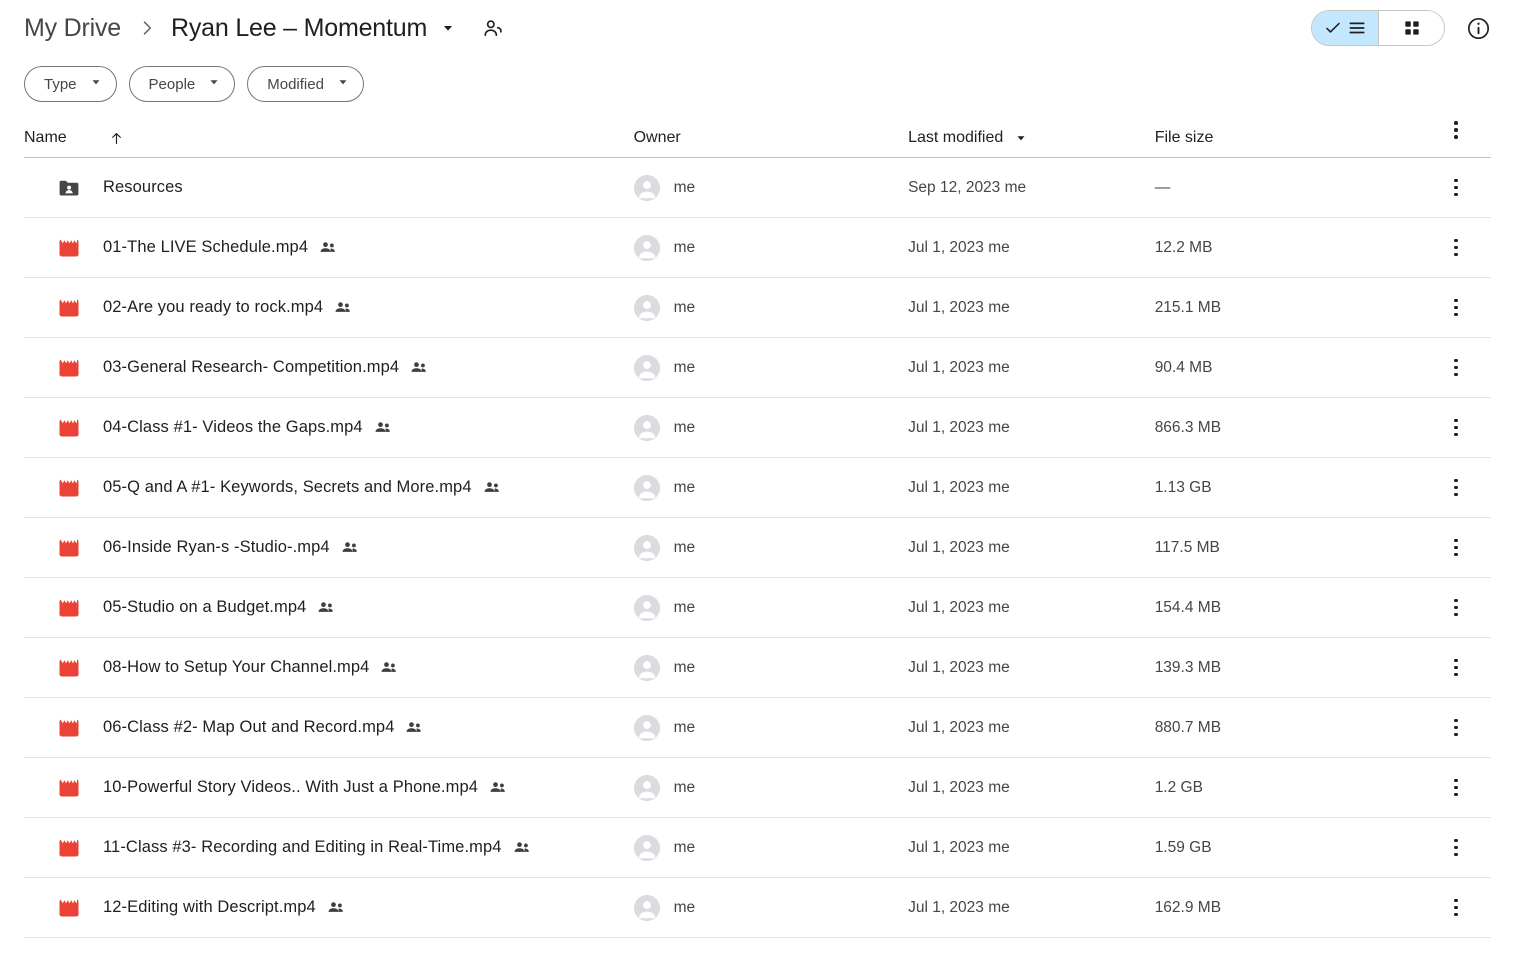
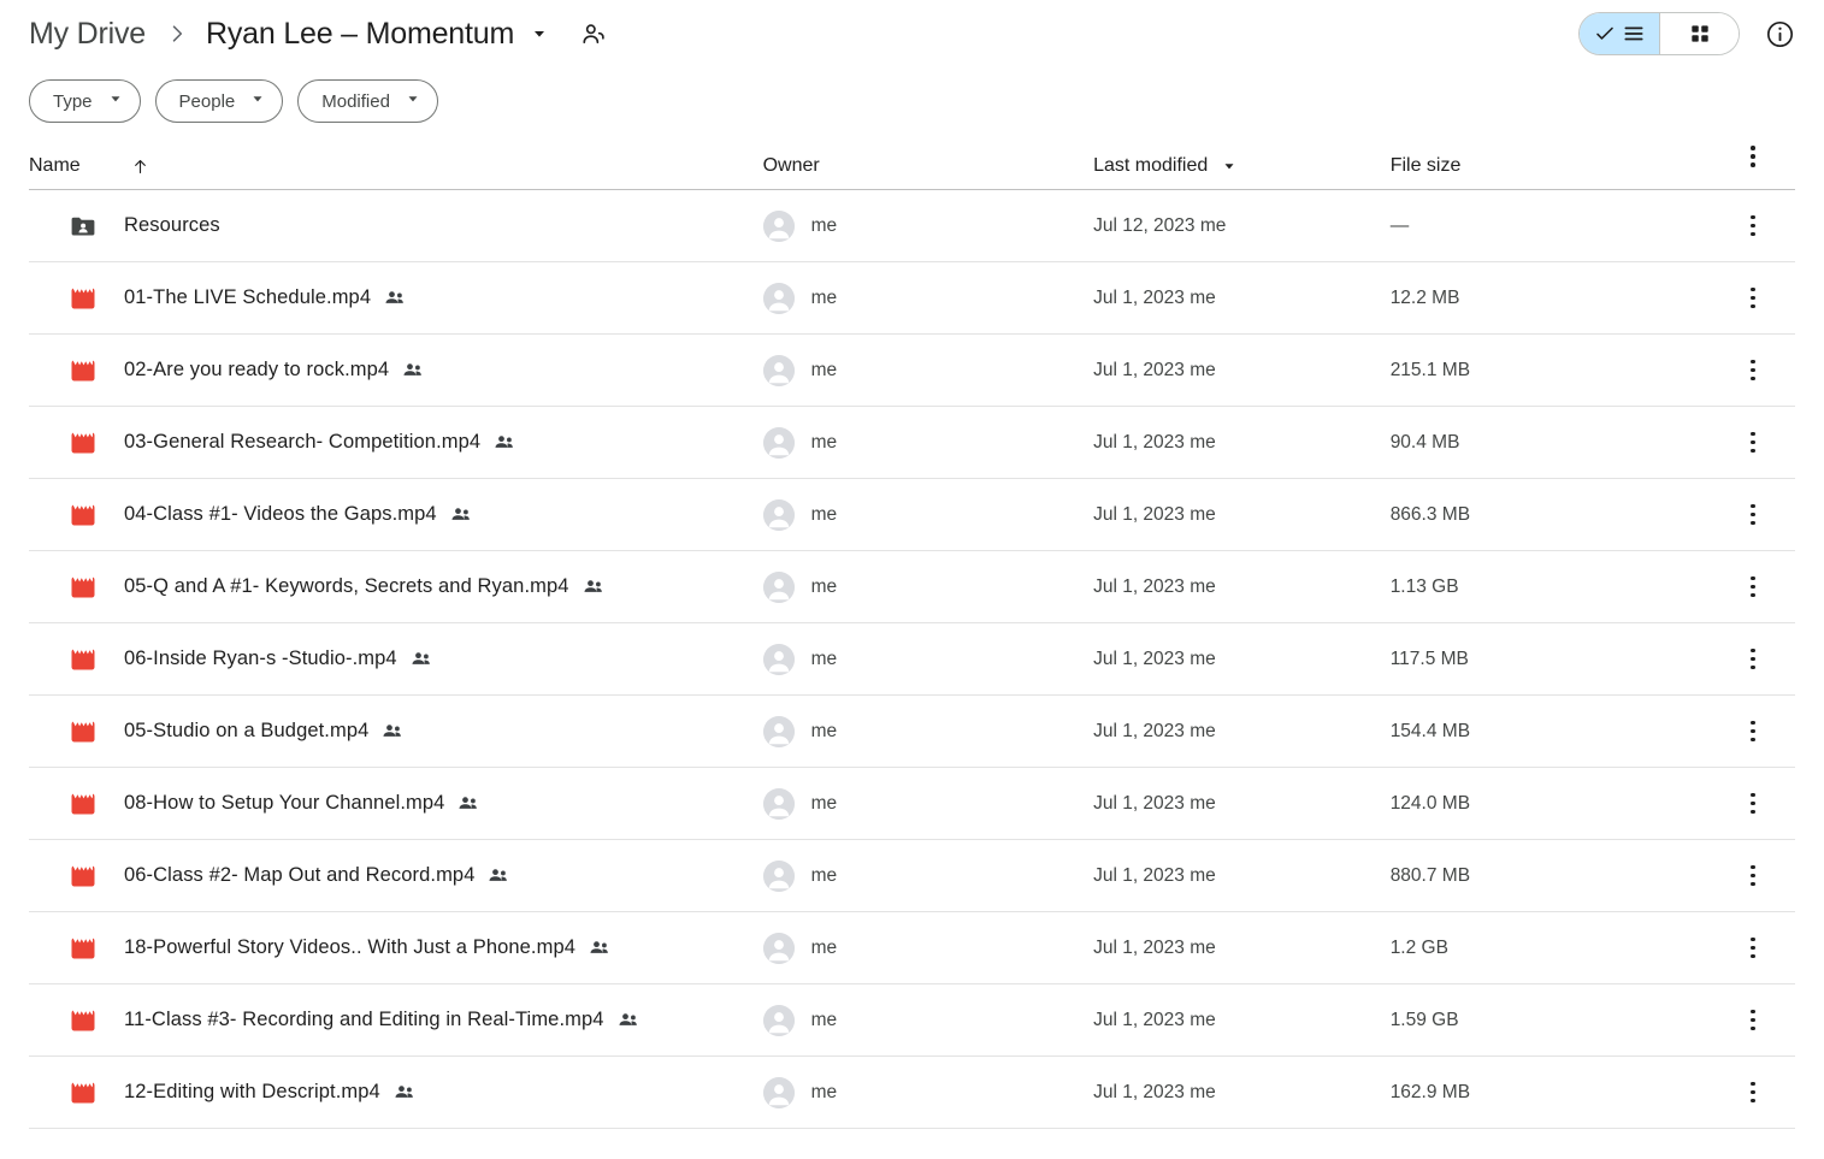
  My Drive
  Ryan Lee – Momentum
  Type
  People
  Modified
  Name
  Owner
  Last modified
  File size
  Resources
  me
- Sep 12, 2023 me
+ Jul 12, 2023 me
  —
  01-The LIVE Schedule.mp4
  me
  Jul 1, 2023 me
  12.2 MB
  02-Are you ready to rock.mp4
  me
  Jul 1, 2023 me
  215.1 MB
  03-General Research- Competition.mp4
  me
  Jul 1, 2023 me
  90.4 MB
  04-Class #1- Videos the Gaps.mp4
  me
  Jul 1, 2023 me
  866.3 MB
- 05-Q and A #1- Keywords, Secrets and More.mp4
+ 05-Q and A #1- Keywords, Secrets and Ryan.mp4
  me
  Jul 1, 2023 me
  1.13 GB
  06-Inside Ryan-s -Studio-.mp4
  me
  Jul 1, 2023 me
  117.5 MB
  05-Studio on a Budget.mp4
  me
  Jul 1, 2023 me
  154.4 MB
  08-How to Setup Your Channel.mp4
  me
  Jul 1, 2023 me
- 139.3 MB
+ 124.0 MB
  06-Class #2- Map Out and Record.mp4
  me
  Jul 1, 2023 me
  880.7 MB
- 10-Powerful Story Videos.. With Just a Phone.mp4
+ 18-Powerful Story Videos.. With Just a Phone.mp4
  me
  Jul 1, 2023 me
  1.2 GB
  11-Class #3- Recording and Editing in Real-Time.mp4
  me
  Jul 1, 2023 me
  1.59 GB
  12-Editing with Descript.mp4
  me
  Jul 1, 2023 me
  162.9 MB
